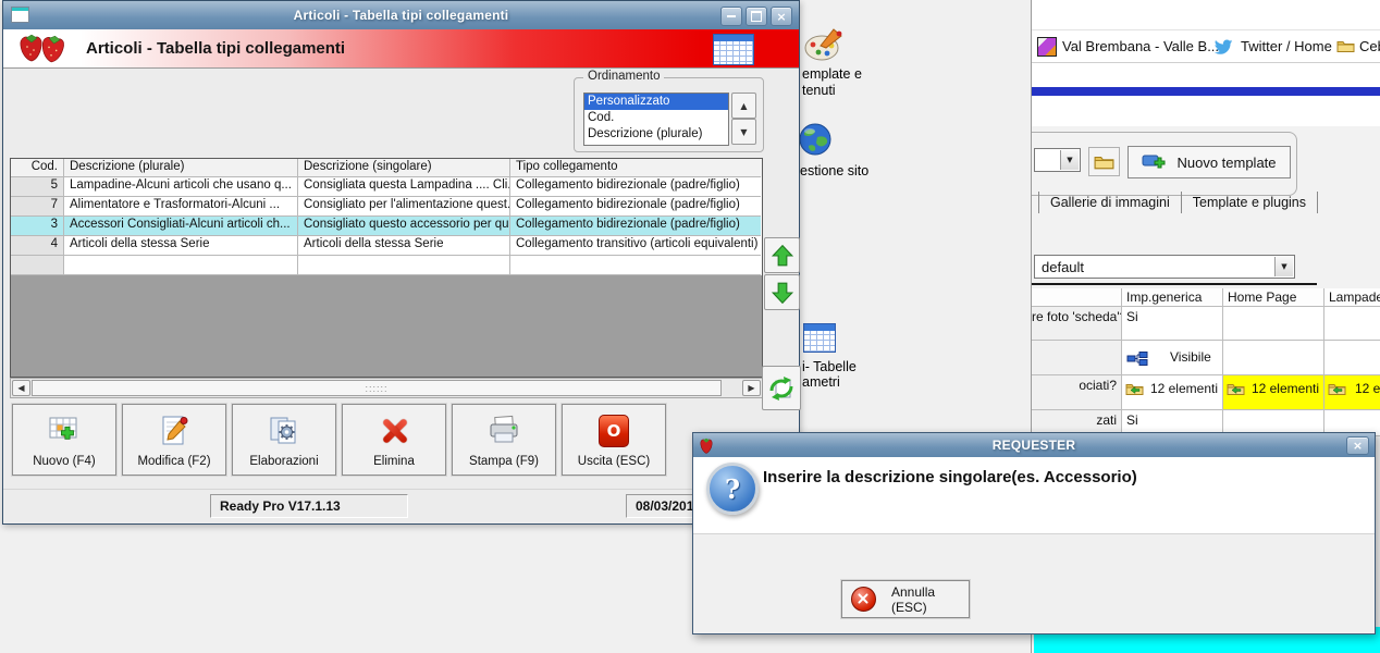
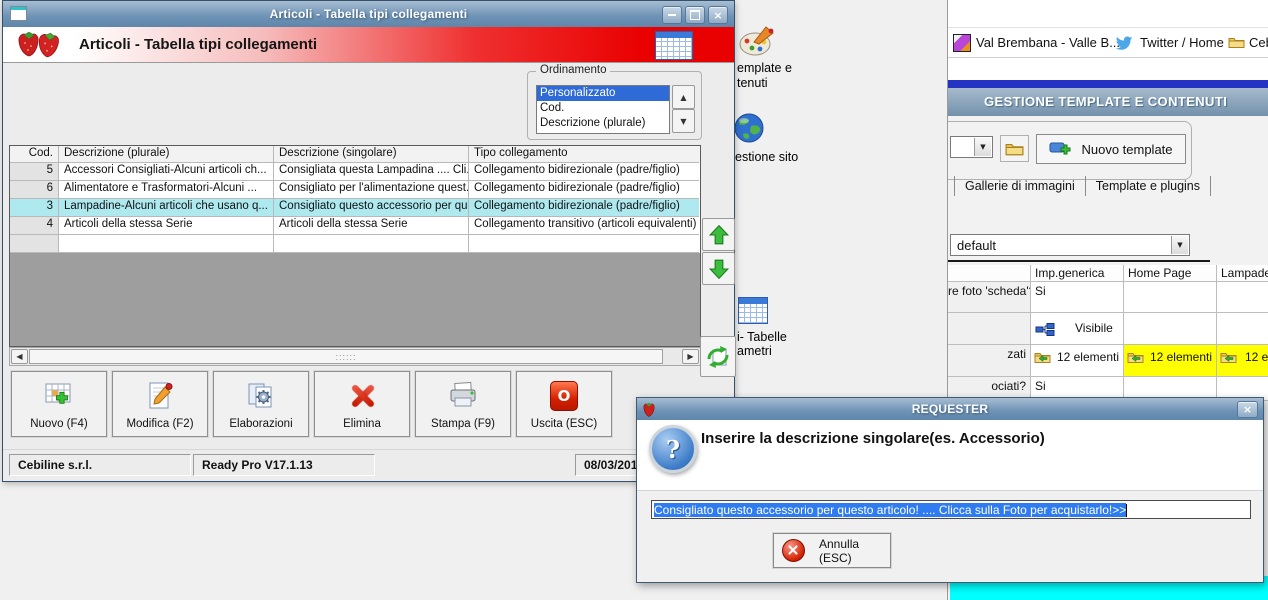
  emplate e
  tenuti
  estione sito
  i- Tabelle
  ametri
  Val Brembana - Valle B..
  Twitter / Home
+ GESTIONE TEMPLATE E CONTENUTI
  ▼
  Nuovo template
  Gallerie di immagini
  Template e plugins
  default
  ▼
  Imp.generica
  Home Page
  Lampad
  re foto 'scheda'
  Si
  Visibile
- ociati?
+ zati
  12 elementi
  12 elementi
- zati
+ ociati?
  Si
  Articoli - Tabella tipi collegamenti
  ×
  Articoli - Tabella tipi collegamenti
  Ordinamento
  Personalizzato
  Cod.
  Descrizione (plurale)
  ▲
  ▼
  Cod.
  Descrizione (plurale)
  Descrizione (singolare)
  Tipo collegamento
  5
- Lampadine-Alcuni articoli che usano q...
+ Accessori Consigliati-Alcuni articoli ch...
  Consigliata questa Lampadina .... Cli.
  Collegamento bidirezionale (padre/figlio)
- 7
+ 6
  Alimentatore e Trasformatori-Alcuni ...
  Consigliato per l'alimentazione quest.
  Collegamento bidirezionale (padre/figlio)
  3
- Accessori Consigliati-Alcuni articoli ch...
+ Lampadine-Alcuni articoli che usano q...
  Consigliato questo accessorio per qu
  Collegamento bidirezionale (padre/figlio)
  4
  Articoli della stessa Serie
  Articoli della stessa Serie
  Collegamento transitivo (articoli equivalenti)
  ◀
  ::::::
  ▶
  Nuovo (F4)
  Modifica (F2)
  Elaborazioni
  Elimina
  Stampa (F9)
  O
  Uscita (ESC)
+ Cebiline s.r.l.
  Ready Pro V17.1.13
  08/03/201
  REQUESTER
  ×
  ?
  Inserire la descrizione singolare(es. Accessorio)
+ Consigliato questo accessorio per questo articolo! .... Clicca sulla Foto per acquistarlo!>>
  Annulla (ESC)
